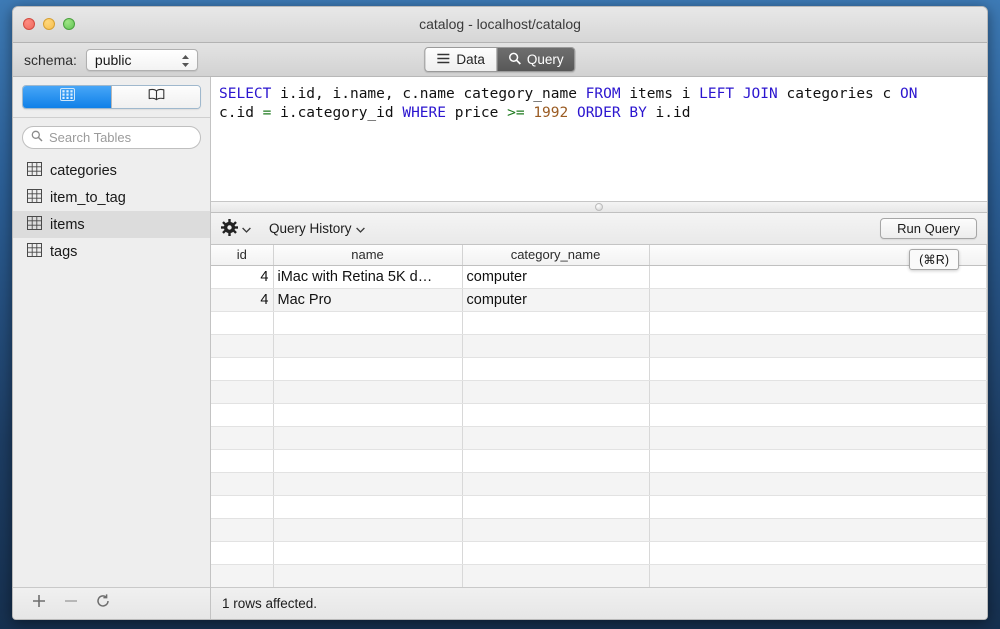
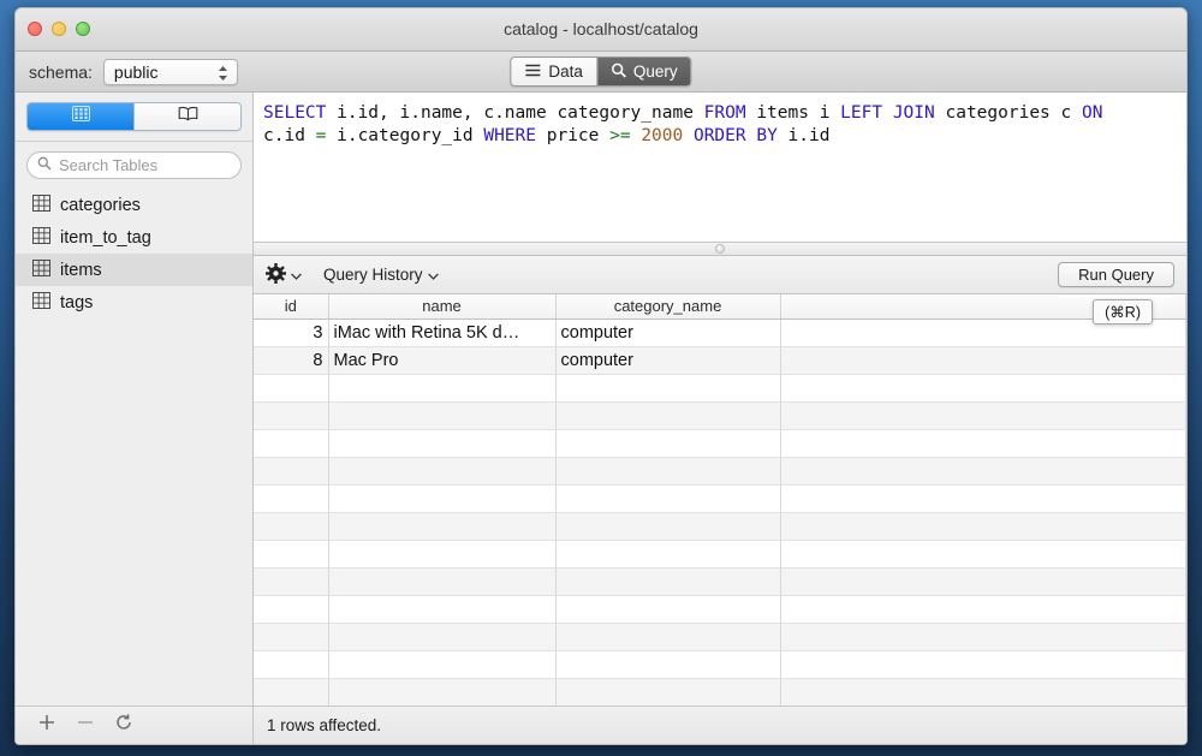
  catalog - localhost/catalog
  schema:
  public
  Data
  Query
  Search Tables
  categories
  item_to_tag
  items
  tags
  SELECT i.id, i.name, c.name category_name FROM items i LEFT JOIN categories c ON
- c.id = i.category_id WHERE price >= 1992 ORDER BY i.id
+ c.id = i.category_id WHERE price >= 2000 ORDER BY i.id
  Query History
  Run Query
  (⌘R)
  id	name	category_name
- 4	iMac with Retina 5K d…	computer
+ 3	iMac with Retina 5K d…	computer
- 4	Mac Pro	computer
+ 8	Mac Pro	computer
  1 rows affected.
